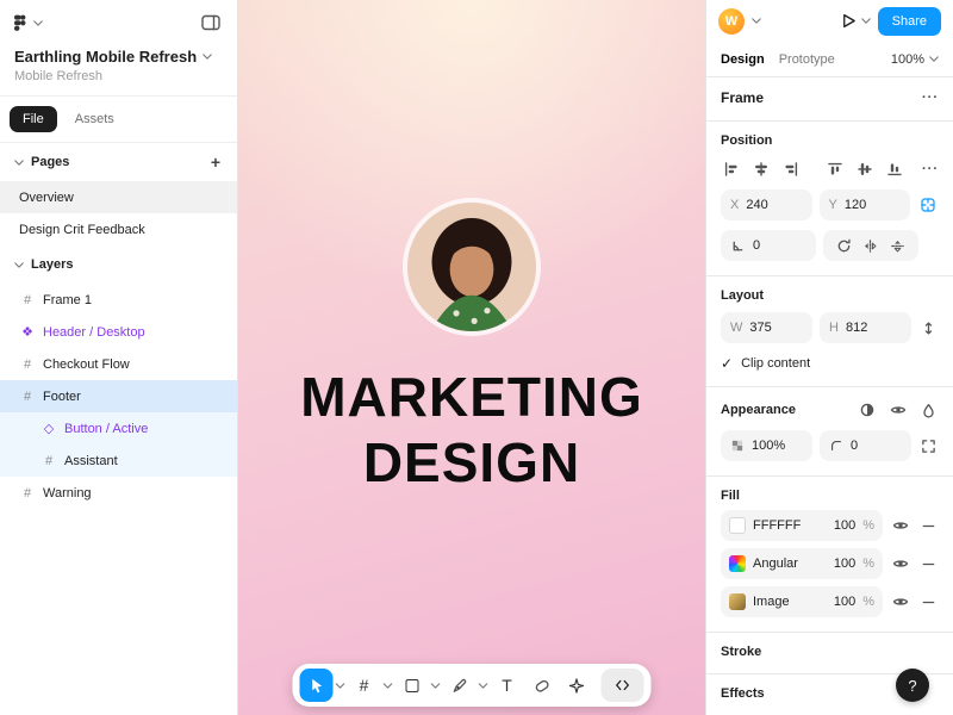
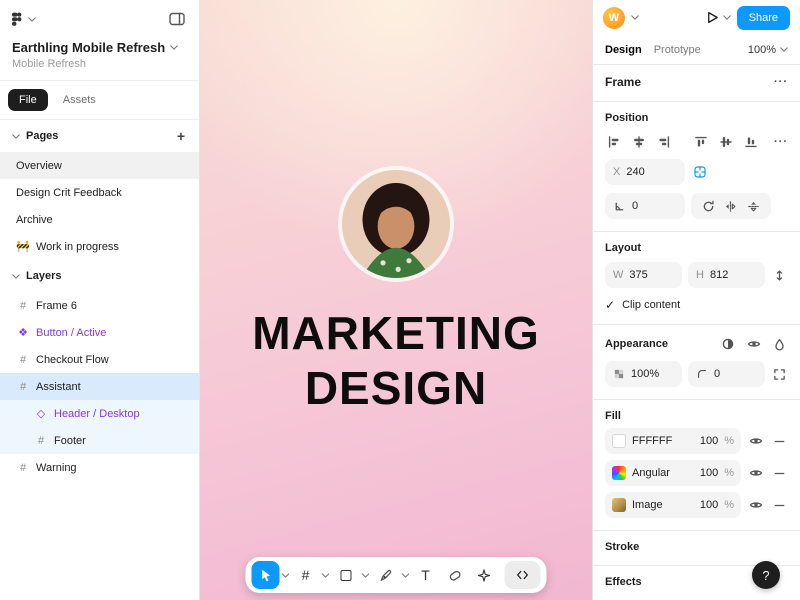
  Earthling Mobile Refresh
  Mobile Refresh
  File
  Assets
  Pages
  +
  Overview
  Design Crit Feedback
+ Archive
+ 🚧
+ Work in progress
  Layers
  #
- Frame 1
+ Frame 6
  ❖
- Header / Desktop
+ Button / Active
  #
  Checkout Flow
  #
- Footer
+ Assistant
  ◇
- Button / Active
+ Header / Desktop
  #
- Assistant
+ Footer
  #
  Warning
  MARKETING
  DESIGN
  #
  T
  W
  Share
  Design
  Prototype
  100%
  Frame
  ···
  Position
  ···
  X
  240
- Y
- 120
  0
  Layout
  W
  375
  H
  812
  ✓
  Clip content
  Appearance
  100%
  0
  Fill
  FFFFFF
  100
  %
  Angular
  100
  %
  Image
  100
  %
  Stroke
  Effects
  ?
